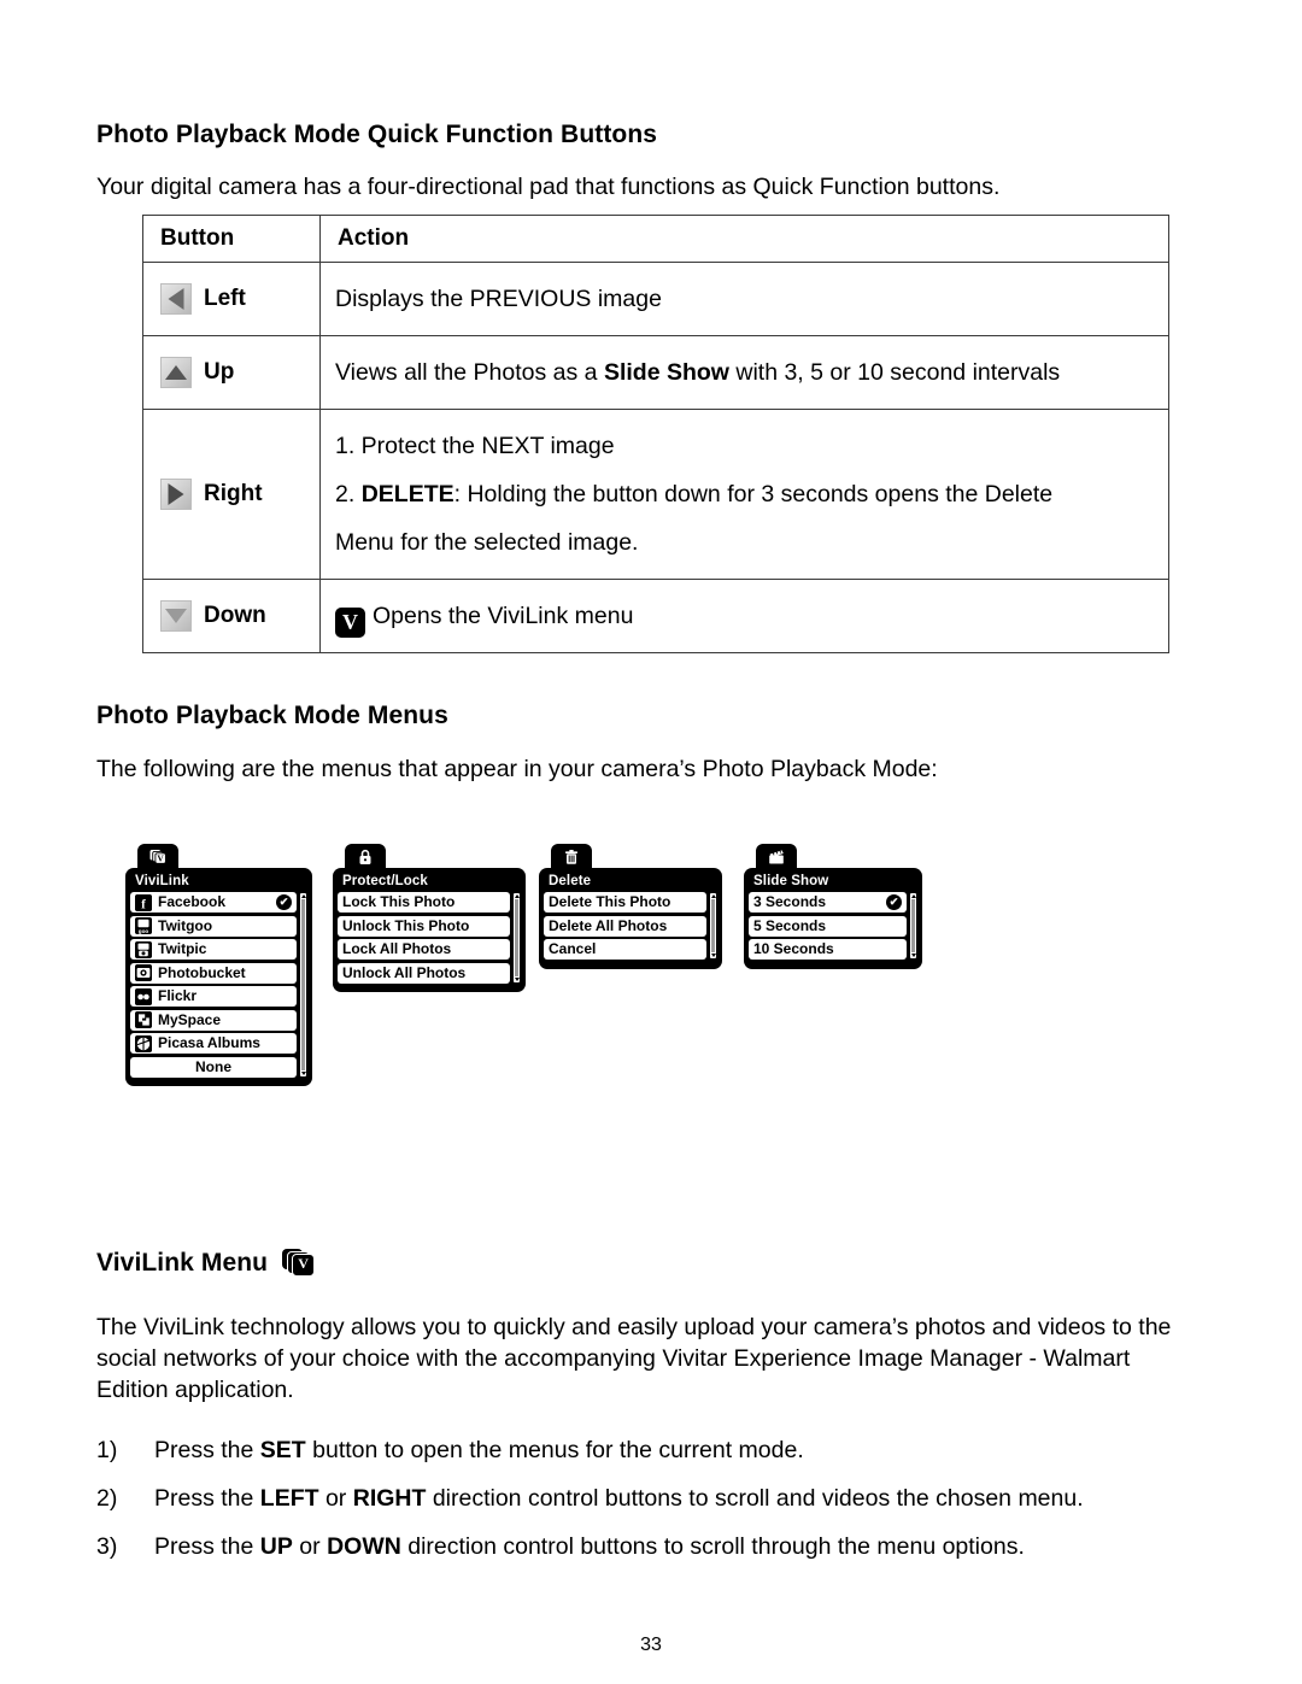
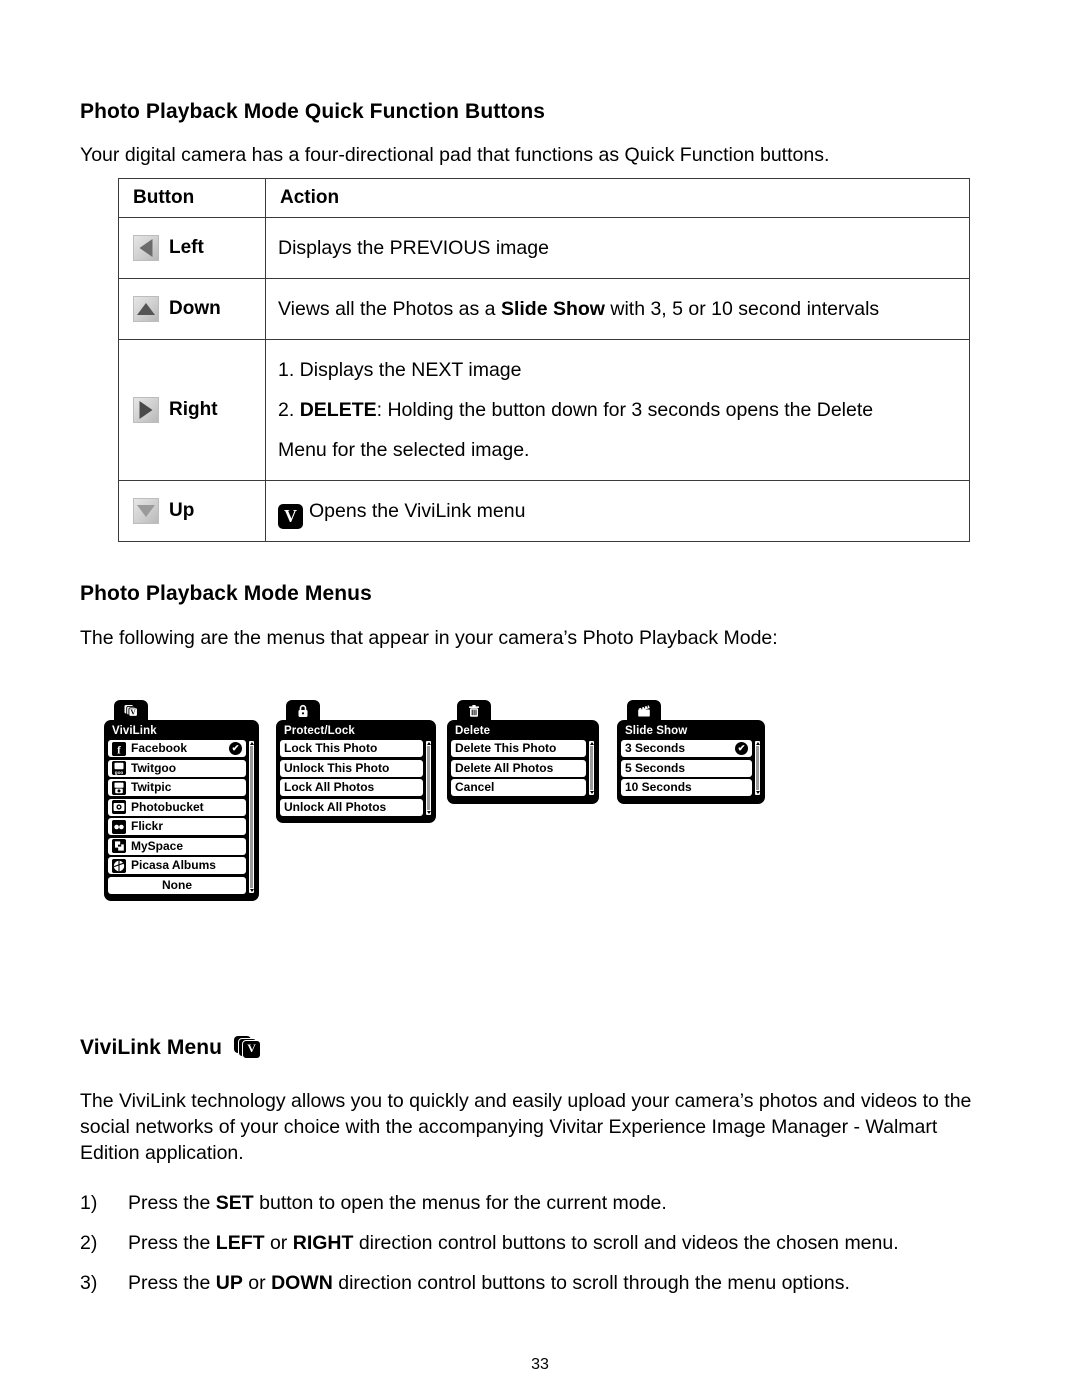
  Photo Playback Mode Quick Function Buttons
  Your digital camera has a four-directional pad that functions as Quick Function buttons.
  Button	Action
  Left	Displays the PREVIOUS image
- Up	Views all the Photos as a Slide Show with 3, 5 or 10 second intervals
+ Down	Views all the Photos as a Slide Show with 3, 5 or 10 second intervals
- Right	1. Protect the NEXT image2. DELETE: Holding the button down for 3 seconds opens the DeleteMenu for the selected image.
+ Right	1. Displays the NEXT image2. DELETE: Holding the button down for 3 seconds opens the DeleteMenu for the selected image.
- Down	V Opens the ViviLink menu
+ Up	V Opens the ViviLink menu
  Photo Playback Mode Menus
  The following are the menus that appear in your camera’s Photo Playback Mode:
  V
  ViviLink
  f
  Facebook
  ✔
  Twitgoo
  Twitpic
  Photobucket
  Flickr
  MySpace
  Picasa Albums
  None
  Protect/Lock
  Lock This Photo
  Unlock This Photo
  Lock All Photos
  Unlock All Photos
  Delete
  Delete This Photo
  Delete All Photos
  Cancel
  Slide Show
  3 Seconds
  ✔
  5 Seconds
  10 Seconds
  ViviLink Menu
  V
  The ViviLink technology allows you to quickly and easily upload your camera’s photos and videos to the social networks of your choice with the accompanying Vivitar Experience Image Manager - Walmart Edition application.
  1)
  Press the SET button to open the menus for the current mode.
  2)
  Press the LEFT or RIGHT direction control buttons to scroll and videos the chosen menu.
  3)
  Press the UP or DOWN direction control buttons to scroll through the menu options.
  33
